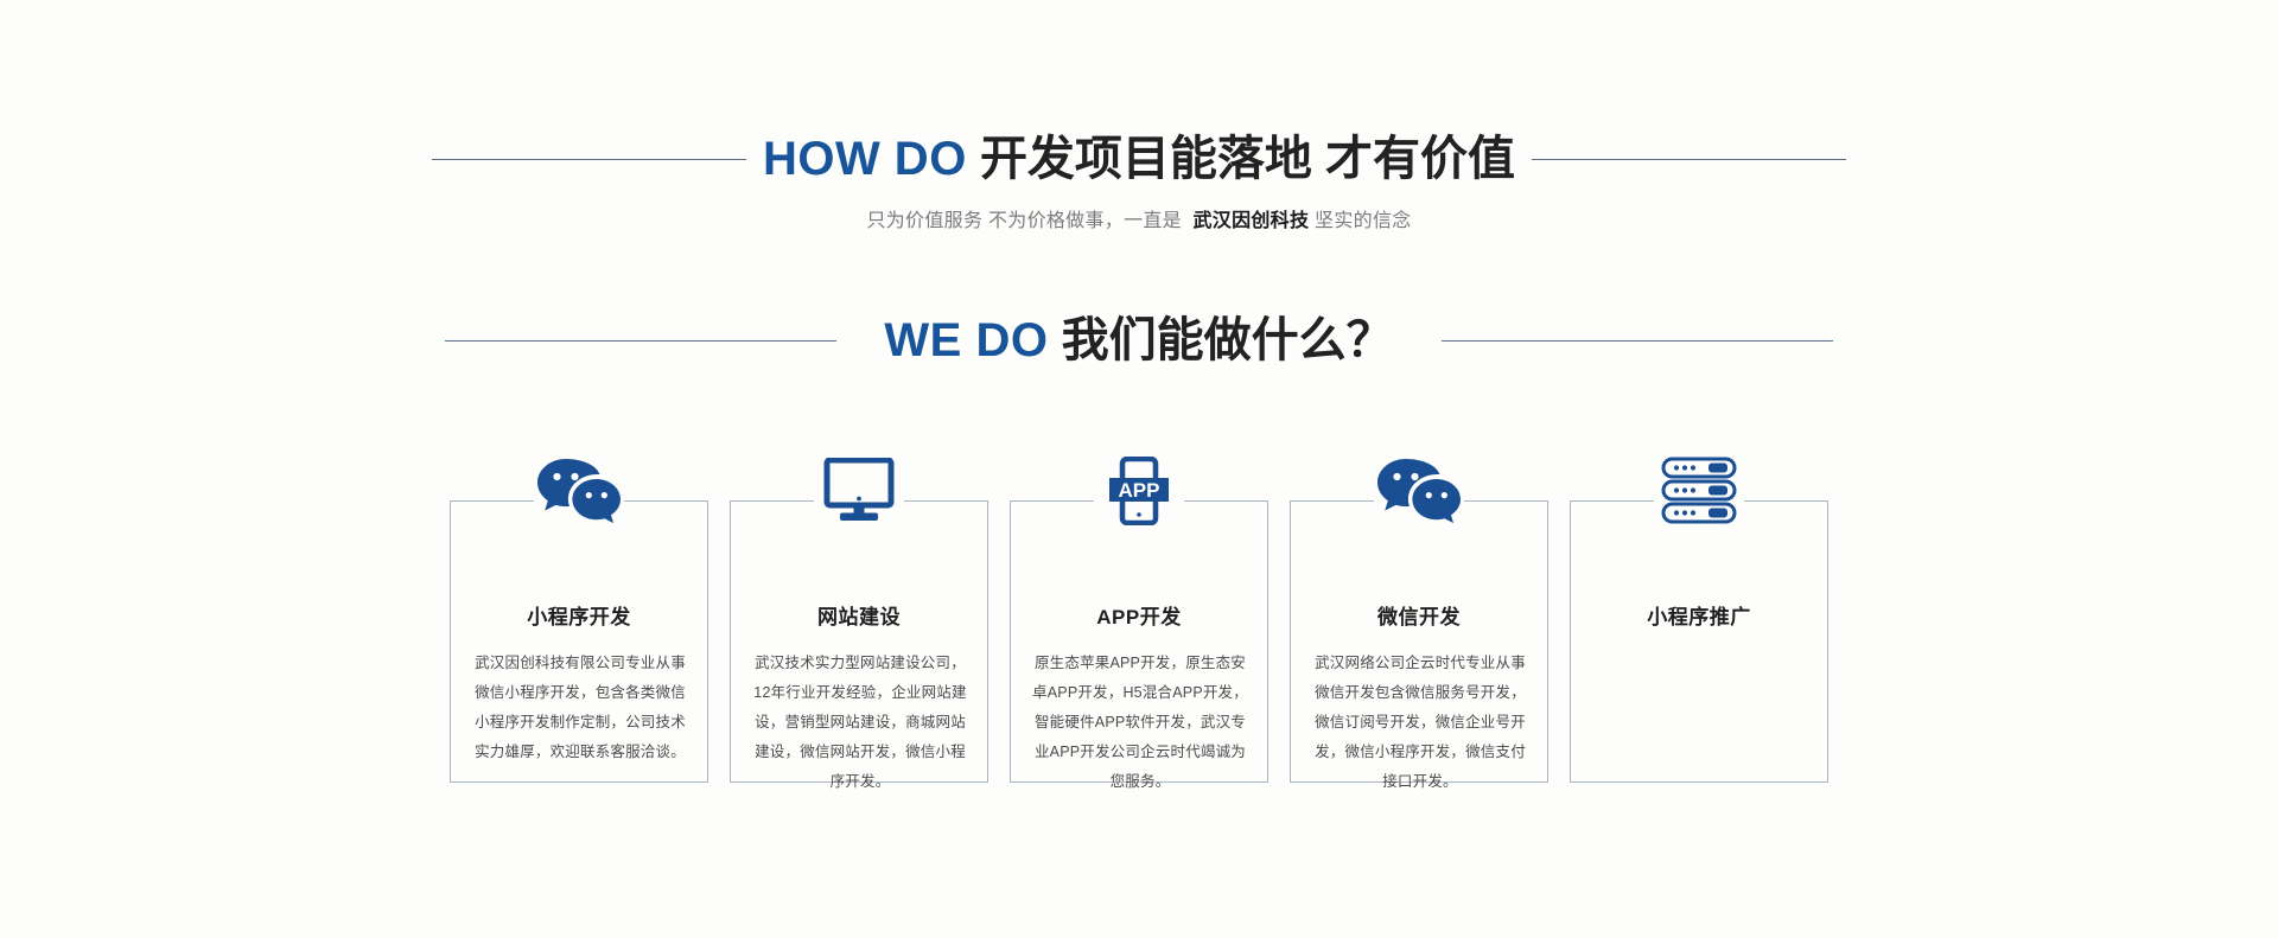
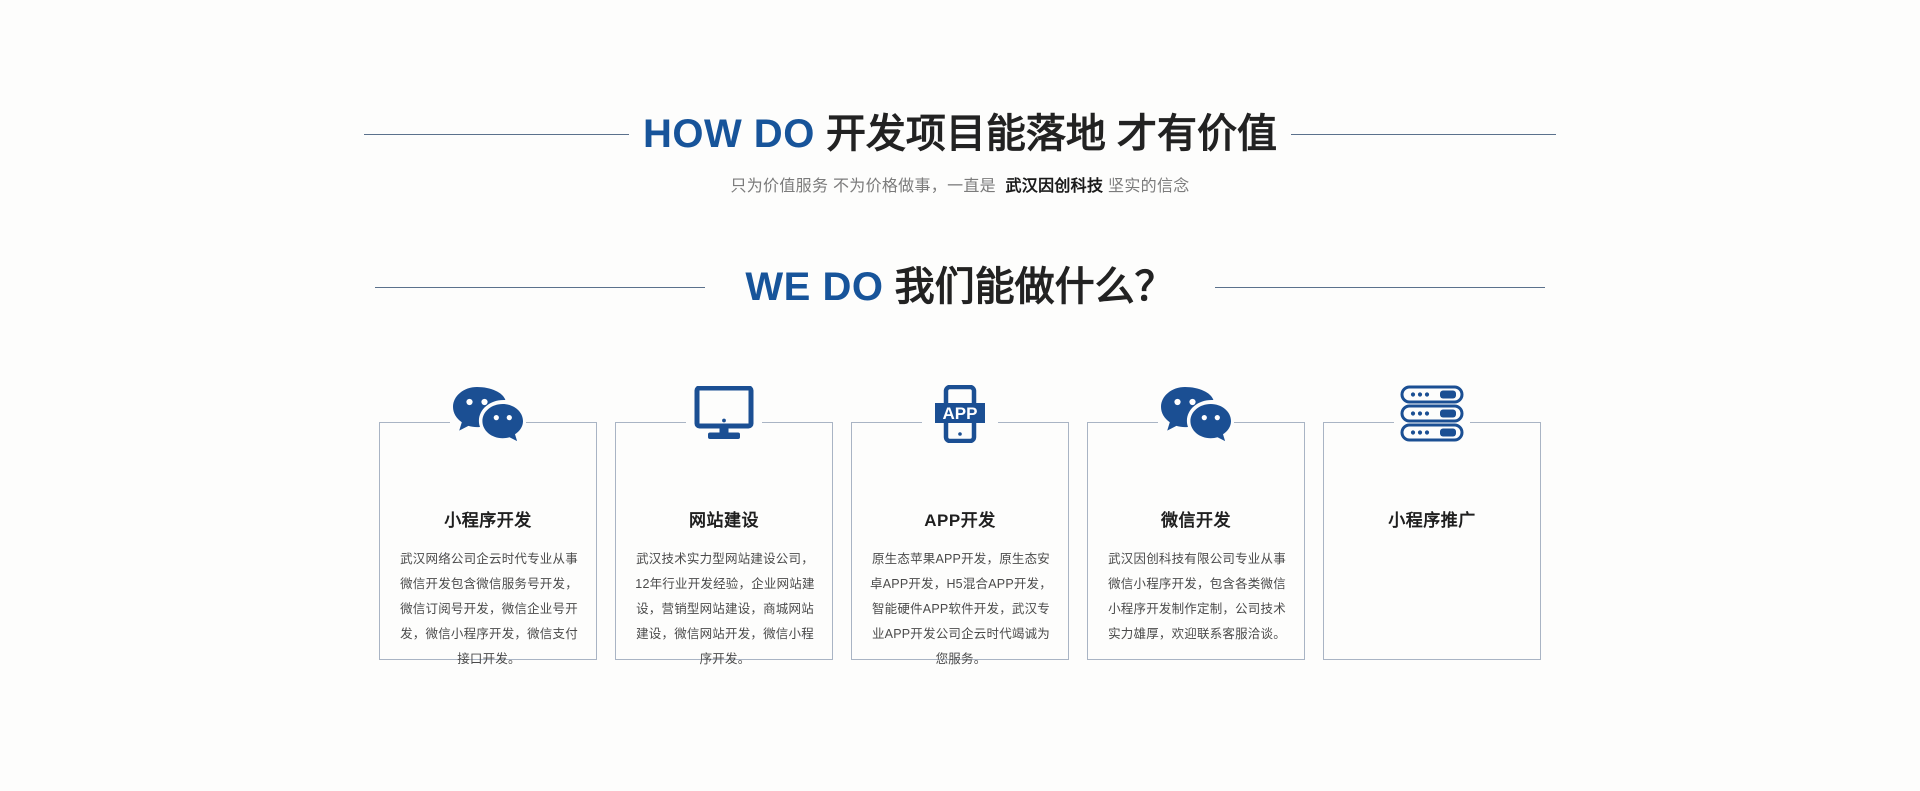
  HOW DO 开发项目能落地 才有价值
  只为价值服务 不为价格做事，一直是 武汉因创科技 坚实的信念
  WE DO 我们能做什么？
  小程序开发
- 武汉因创科技有限公司专业从事微信小程序开发，包含各类微信小程序开发制作定制，公司技术实力雄厚，欢迎联系客服洽谈。
+ 武汉网络公司企云时代专业从事微信开发包含微信服务号开发，微信订阅号开发，微信企业号开发，微信小程序开发，微信支付接口开发。
  网站建设
  武汉技术实力型网站建设公司，12年行业开发经验，企业网站建设，营销型网站建设，商城网站建设，微信网站开发，微信小程序开发。
  APP
  APP开发
  原生态苹果APP开发，原生态安卓APP开发，H5混合APP开发，智能硬件APP软件开发，武汉专业APP开发公司企云时代竭诚为您服务。
  微信开发
- 武汉网络公司企云时代专业从事微信开发包含微信服务号开发，微信订阅号开发，微信企业号开发，微信小程序开发，微信支付接口开发。
+ 武汉因创科技有限公司专业从事微信小程序开发，包含各类微信小程序开发制作定制，公司技术实力雄厚，欢迎联系客服洽谈。
  小程序推广
